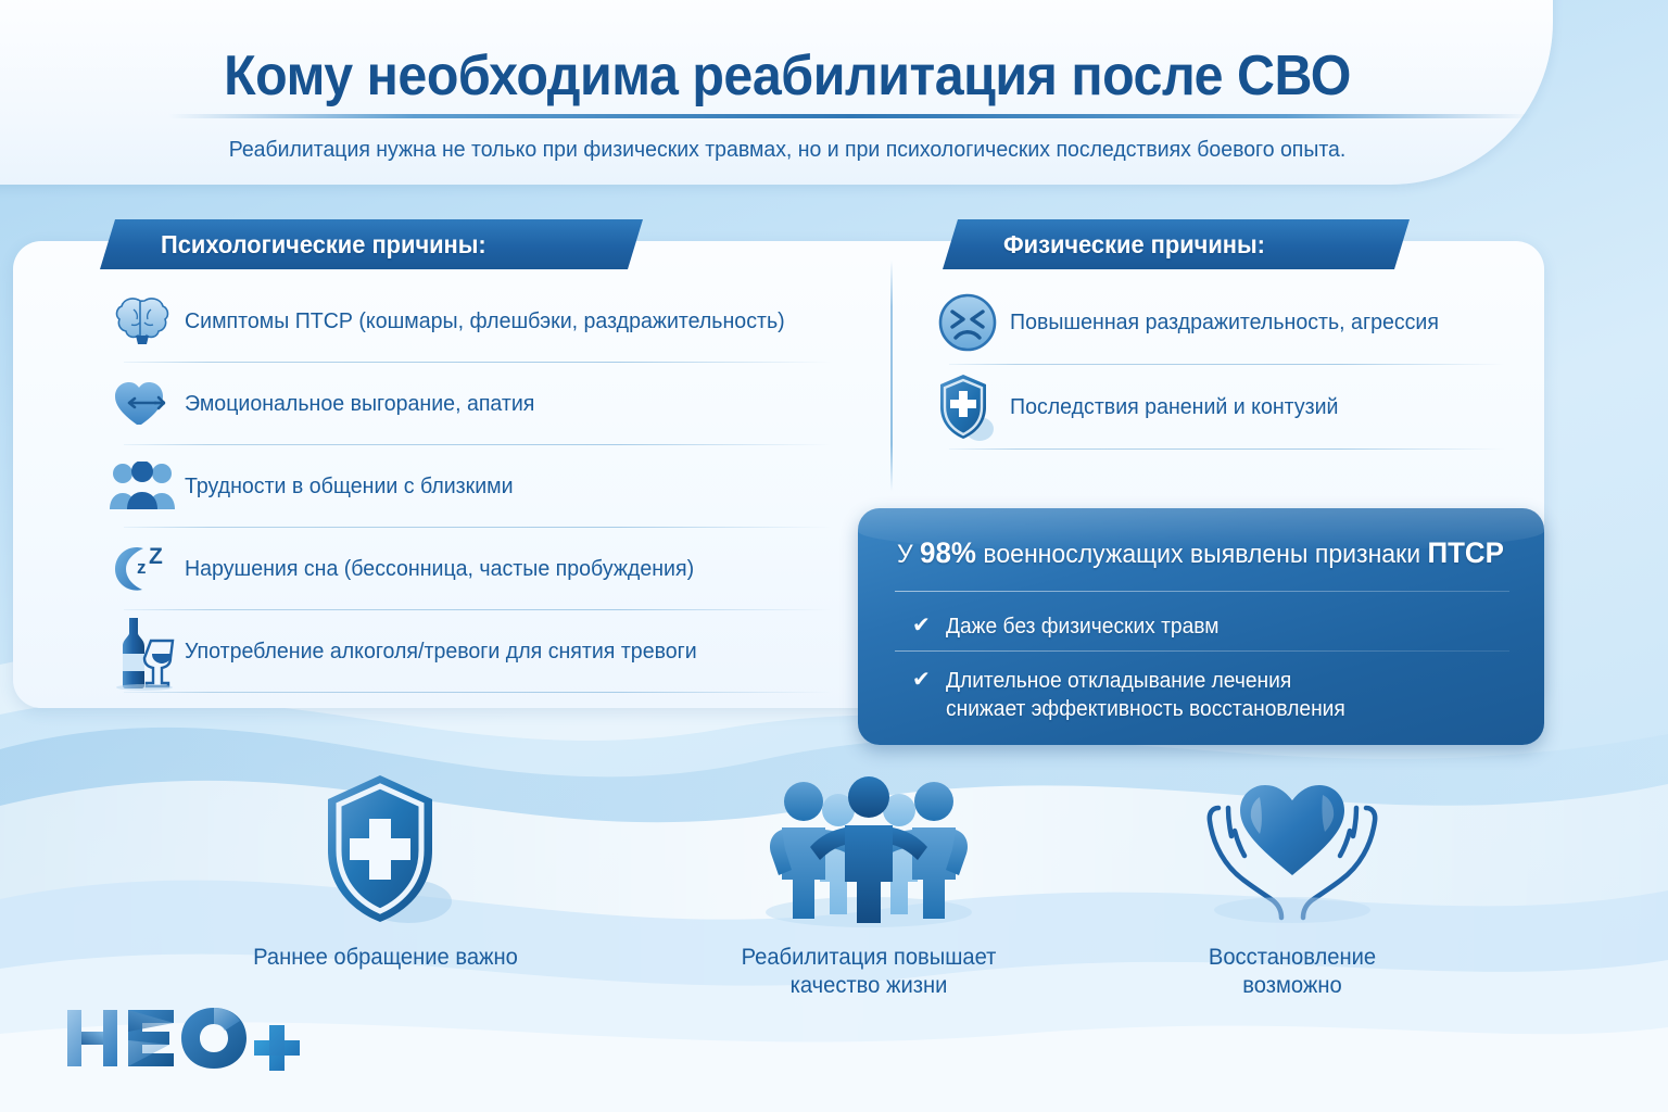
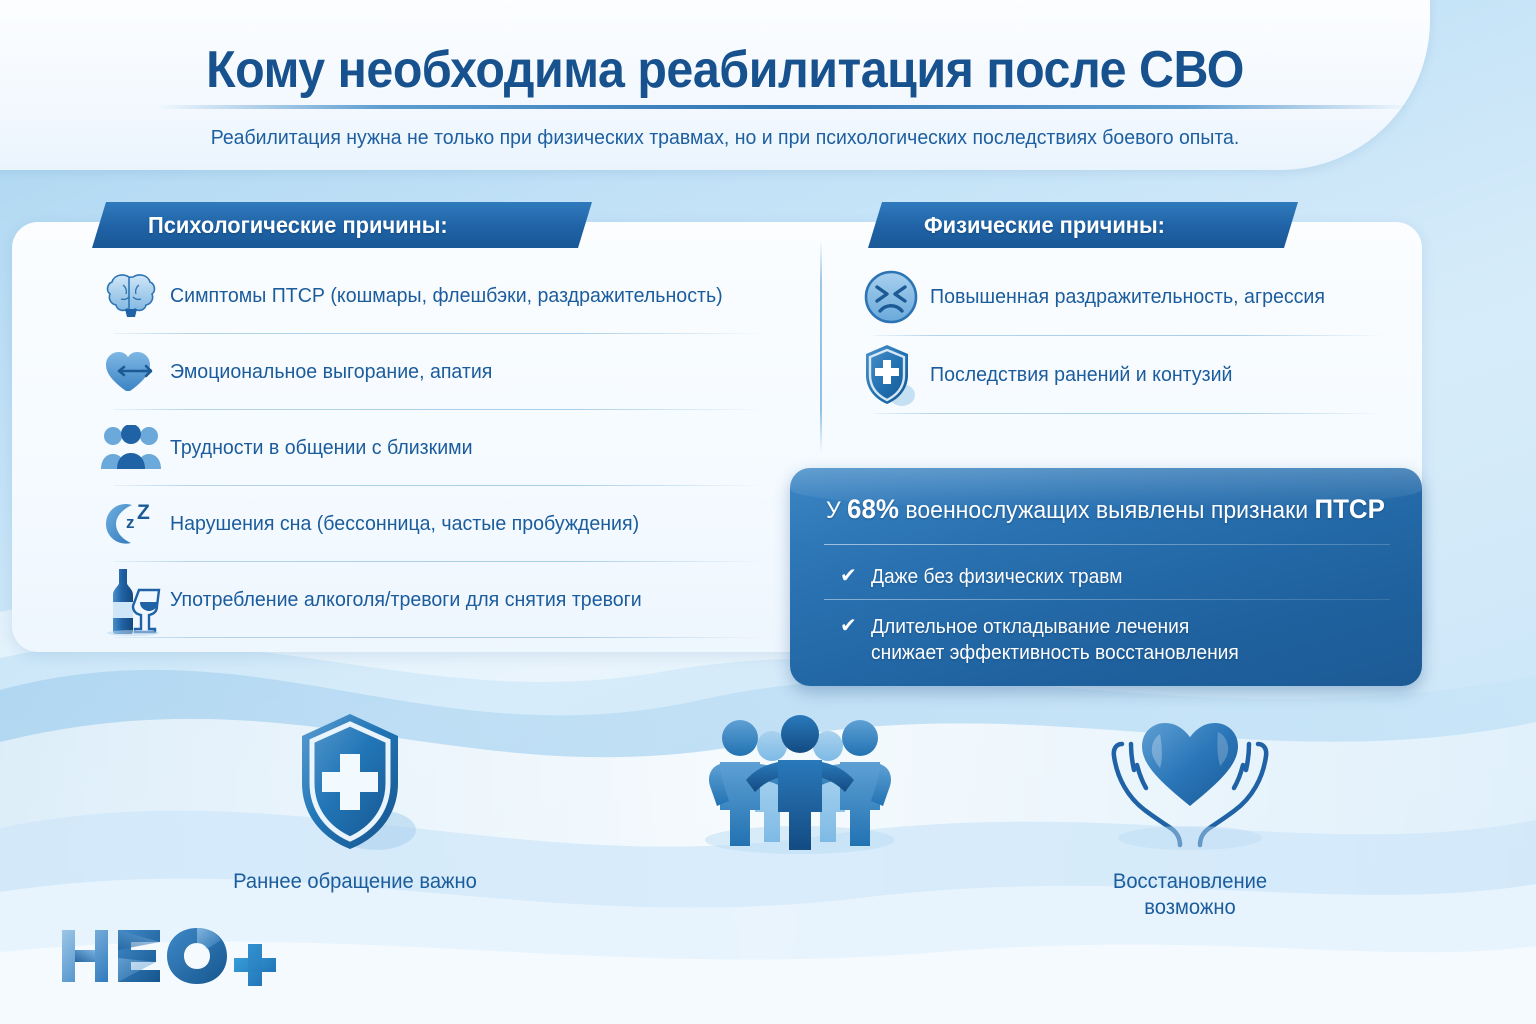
  Кому необходима реабилитация после СВО
  Реабилитация нужна не только при физических травмах, но и при психологических последствиях боевого опыта.
  Психологические причины:
  Физические причины:
  Симптомы ПТСР (кошмары, флешбэки, раздражительность)
  Эмоциональное выгорание, апатия
  Трудности в общении с близкими
  z
  Z
  Нарушения сна (бессонница, частые пробуждения)
  Употребление алкоголя/тревоги для снятия тревоги
  Повышенная раздражительность, агрессия
  Последствия ранений и контузий
- У 98% военнослужащих выявлены признаки ПТСР
+ У 68% военнослужащих выявлены признаки ПТСР
  ✔
  Даже без физических травм
  ✔
  Длительное откладывание лечения
  снижает эффективность восстановления
  Раннее обращение важно
- Реабилитация повышает
- качество жизни
  Восстановление
  возможно
